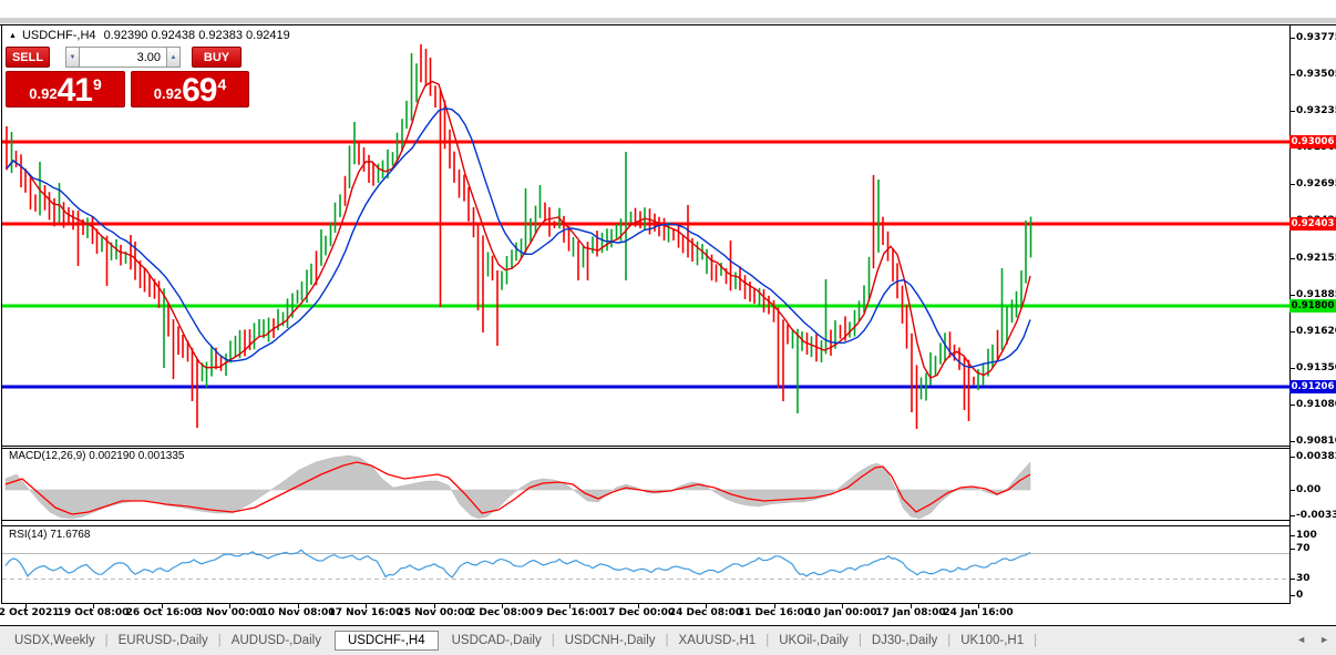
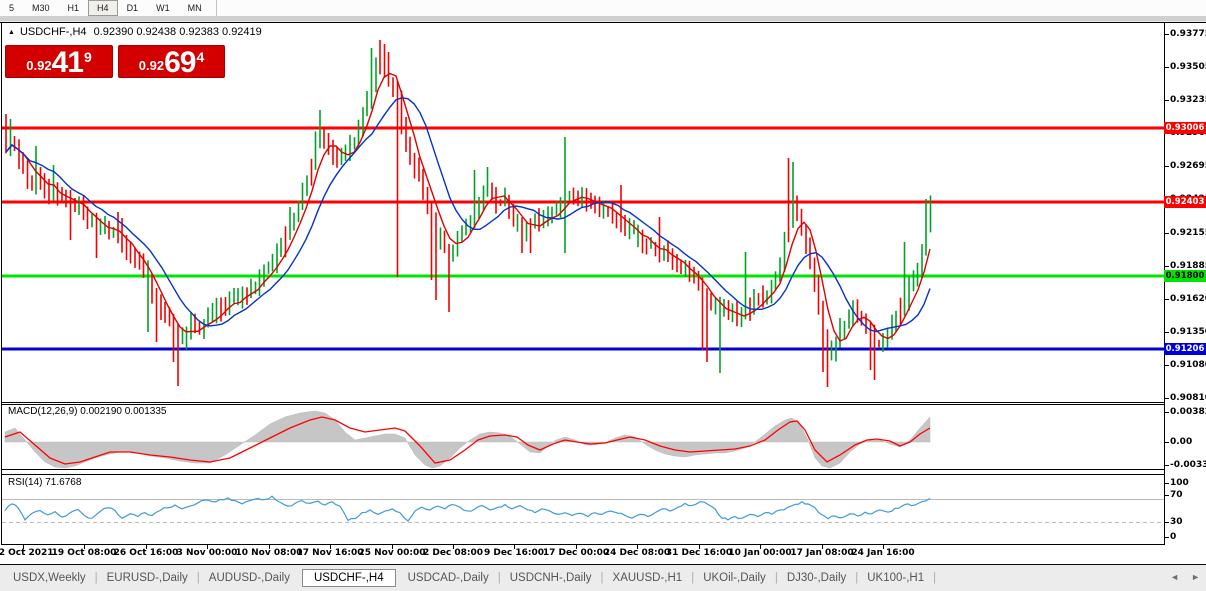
+ 5
+ M30
+ H1
+ H4
+ D1
+ W1
+ MN
  USDCHF-,H4 0.92390 0.92438 0.92383 0.92419
- SELL
- 3.00
- BUY
  0.92
  41
  9
  0.92
  69
  4
  MACD(12,26,9) 0.002190 0.001335
  RSI(14) 71.6768
  0.9377
  0.9350
  0.9323
  0.9269
  0.9215
  0.9188
  0.9162
  0.9135
  0.9108
  0.9081
  0.0038
  0.00
  -0.0033
  100
  70
  30
  0
  0.93006
  0.92403
  0.91800
  0.91206
  2 Oct 2021
  19 Oct 08:00
  26 Oct 16:00
  3 Nov 00:00
  10 Nov 08:00
  17 Nov 16:00
  25 Nov 00:00
  2 Dec 08:00
  9 Dec 16:00
  17 Dec 00:00
  24 Dec 08:00
  31 Dec 16:00
  10 Jan 00:00
  17 Jan 08:00
  24 Jan 16:00
  USDX,Weekly
  |
  EURUSD-,Daily
  |
  AUDUSD-,Daily
  USDCHF-,H4
  USDCAD-,Daily
  |
  USDCNH-,Daily
  |
  XAUUSD-,H1
  |
  UKOil-,Daily
  |
  DJ30-,Daily
  |
  UK100-,H1
  |
  ◄
  ►
